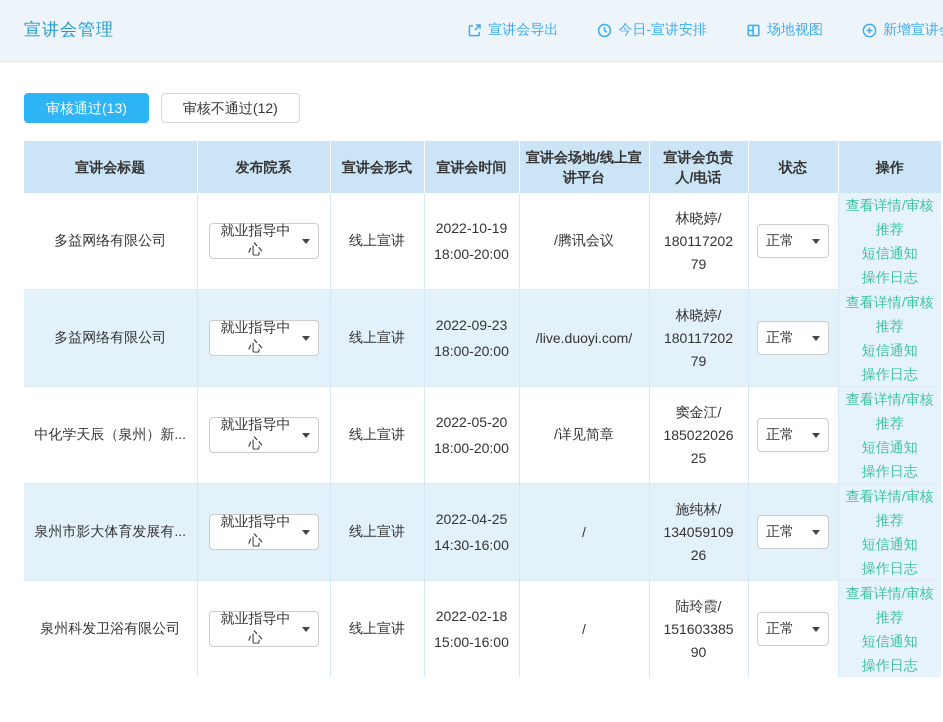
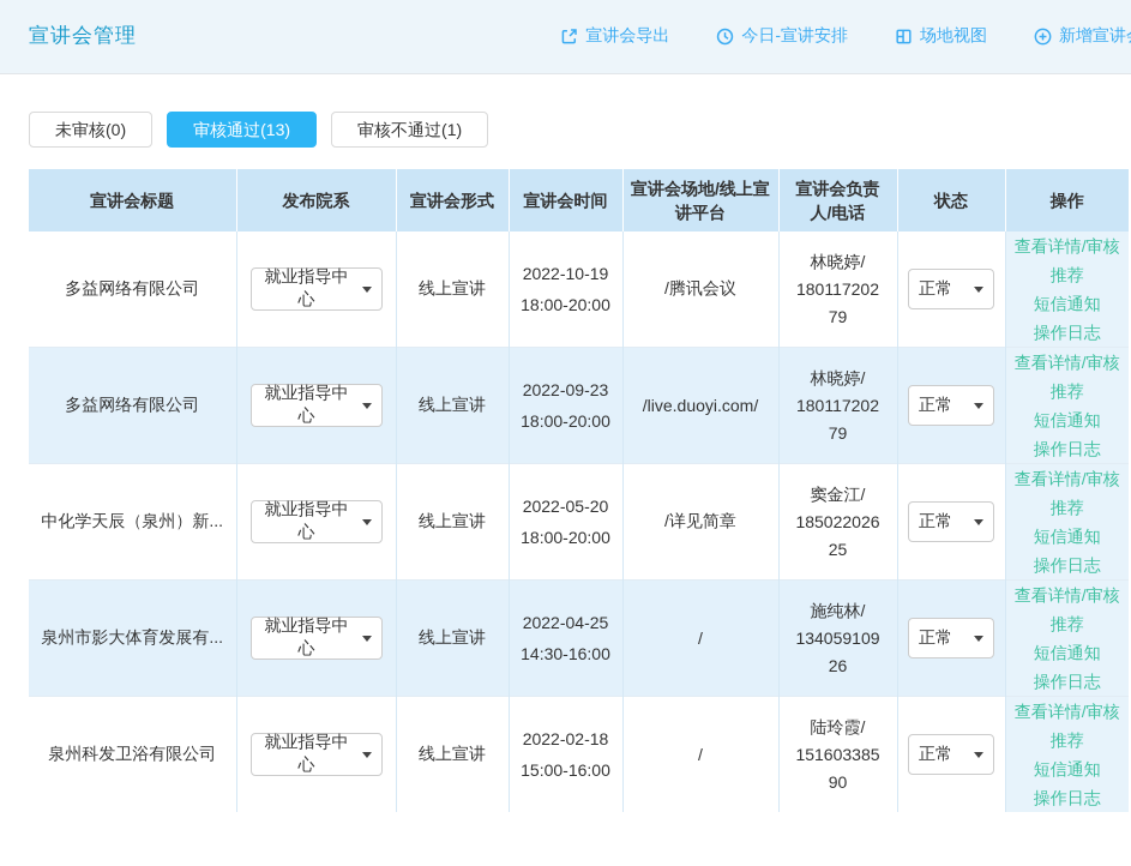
  宣讲会管理
  宣讲会导出
  今日-宣讲安排
  场地视图
  新增宣讲
+ 未审核(0)
  审核通过(13)
- 审核不通过(12)
+ 审核不通过(1)
  宣讲会标题	发布院系	宣讲会形式	宣讲会时间	宣讲会场地/线上宣讲平台	宣讲会负责人/电话	状态	操作
  多益网络有限公司	就业指导中心	线上宣讲	2022-10-1918:00-20:00	/腾讯会议	林晓婷/ 18011720279	正常	查看详情/审核 推荐 短信通知 操作日志
  多益网络有限公司	就业指导中心	线上宣讲	2022-09-2318:00-20:00	/live.duoyi.com/	林晓婷/ 18011720279	正常	查看详情/审核 推荐 短信通知 操作日志
  中化学天辰（泉州）新...	就业指导中心	线上宣讲	2022-05-2018:00-20:00	/详见简章	窦金江/ 18502202625	正常	查看详情/审核 推荐 短信通知 操作日志
  泉州市影大体育发展有...	就业指导中心	线上宣讲	2022-04-2514:30-16:00	/	施纯林/ 13405910926	正常	查看详情/审核 推荐 短信通知 操作日志
  泉州科发卫浴有限公司	就业指导中心	线上宣讲	2022-02-1815:00-16:00	/	陆玲霞/ 15160338590	正常	查看详情/审核 推荐 短信通知 操作日志
